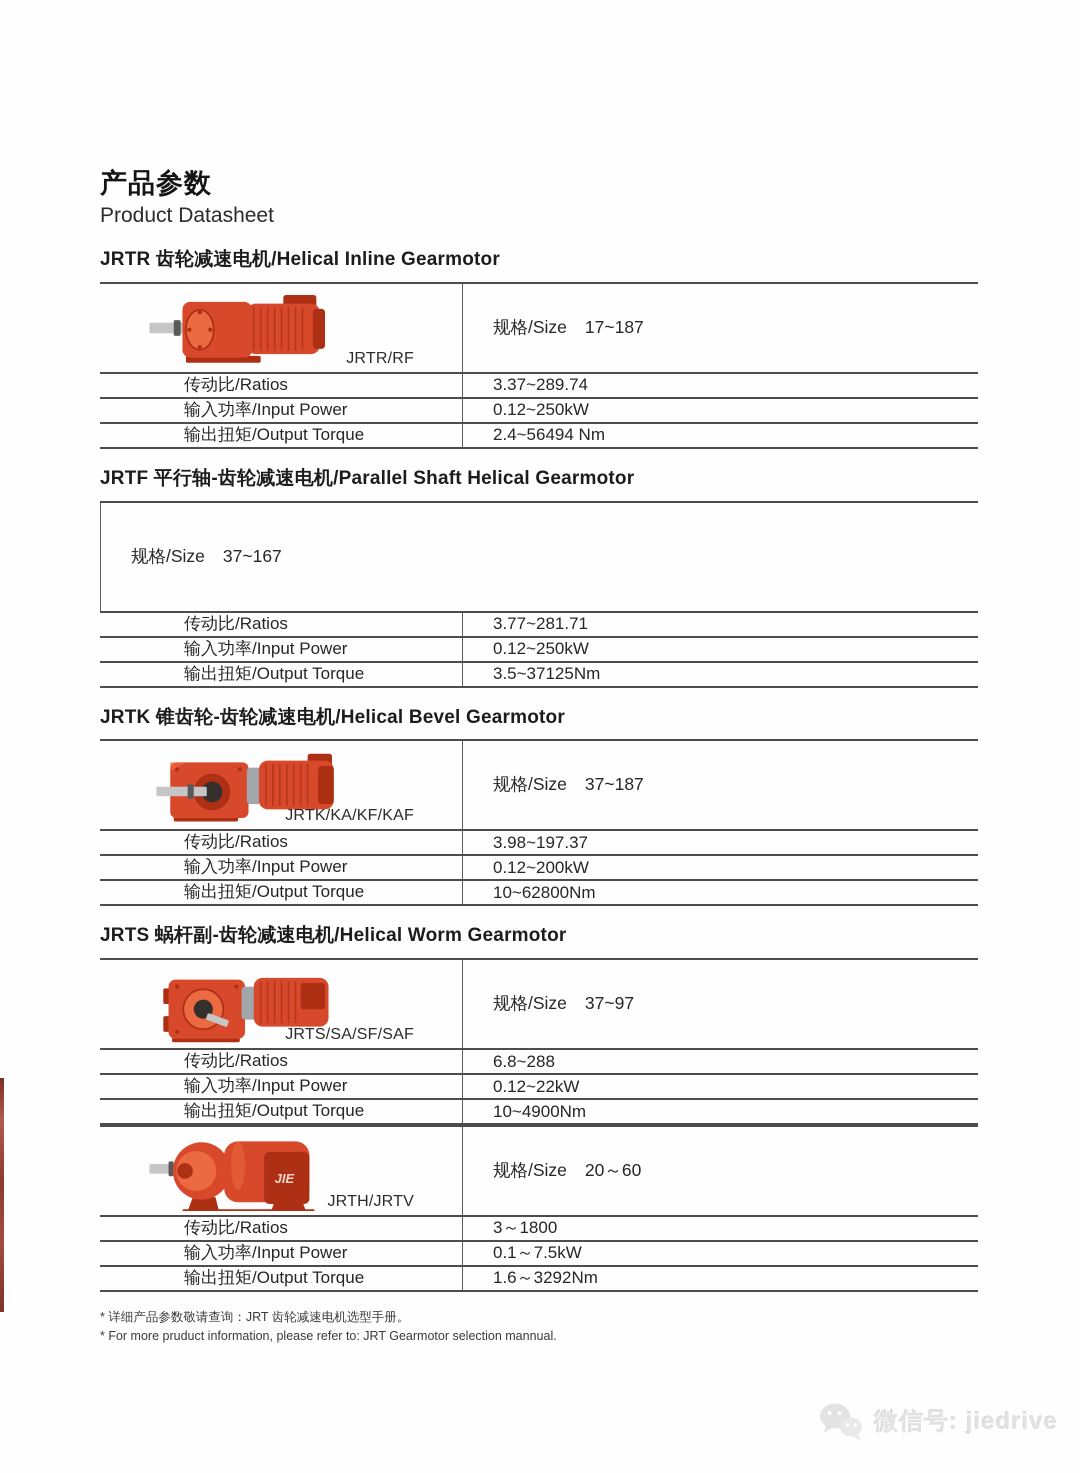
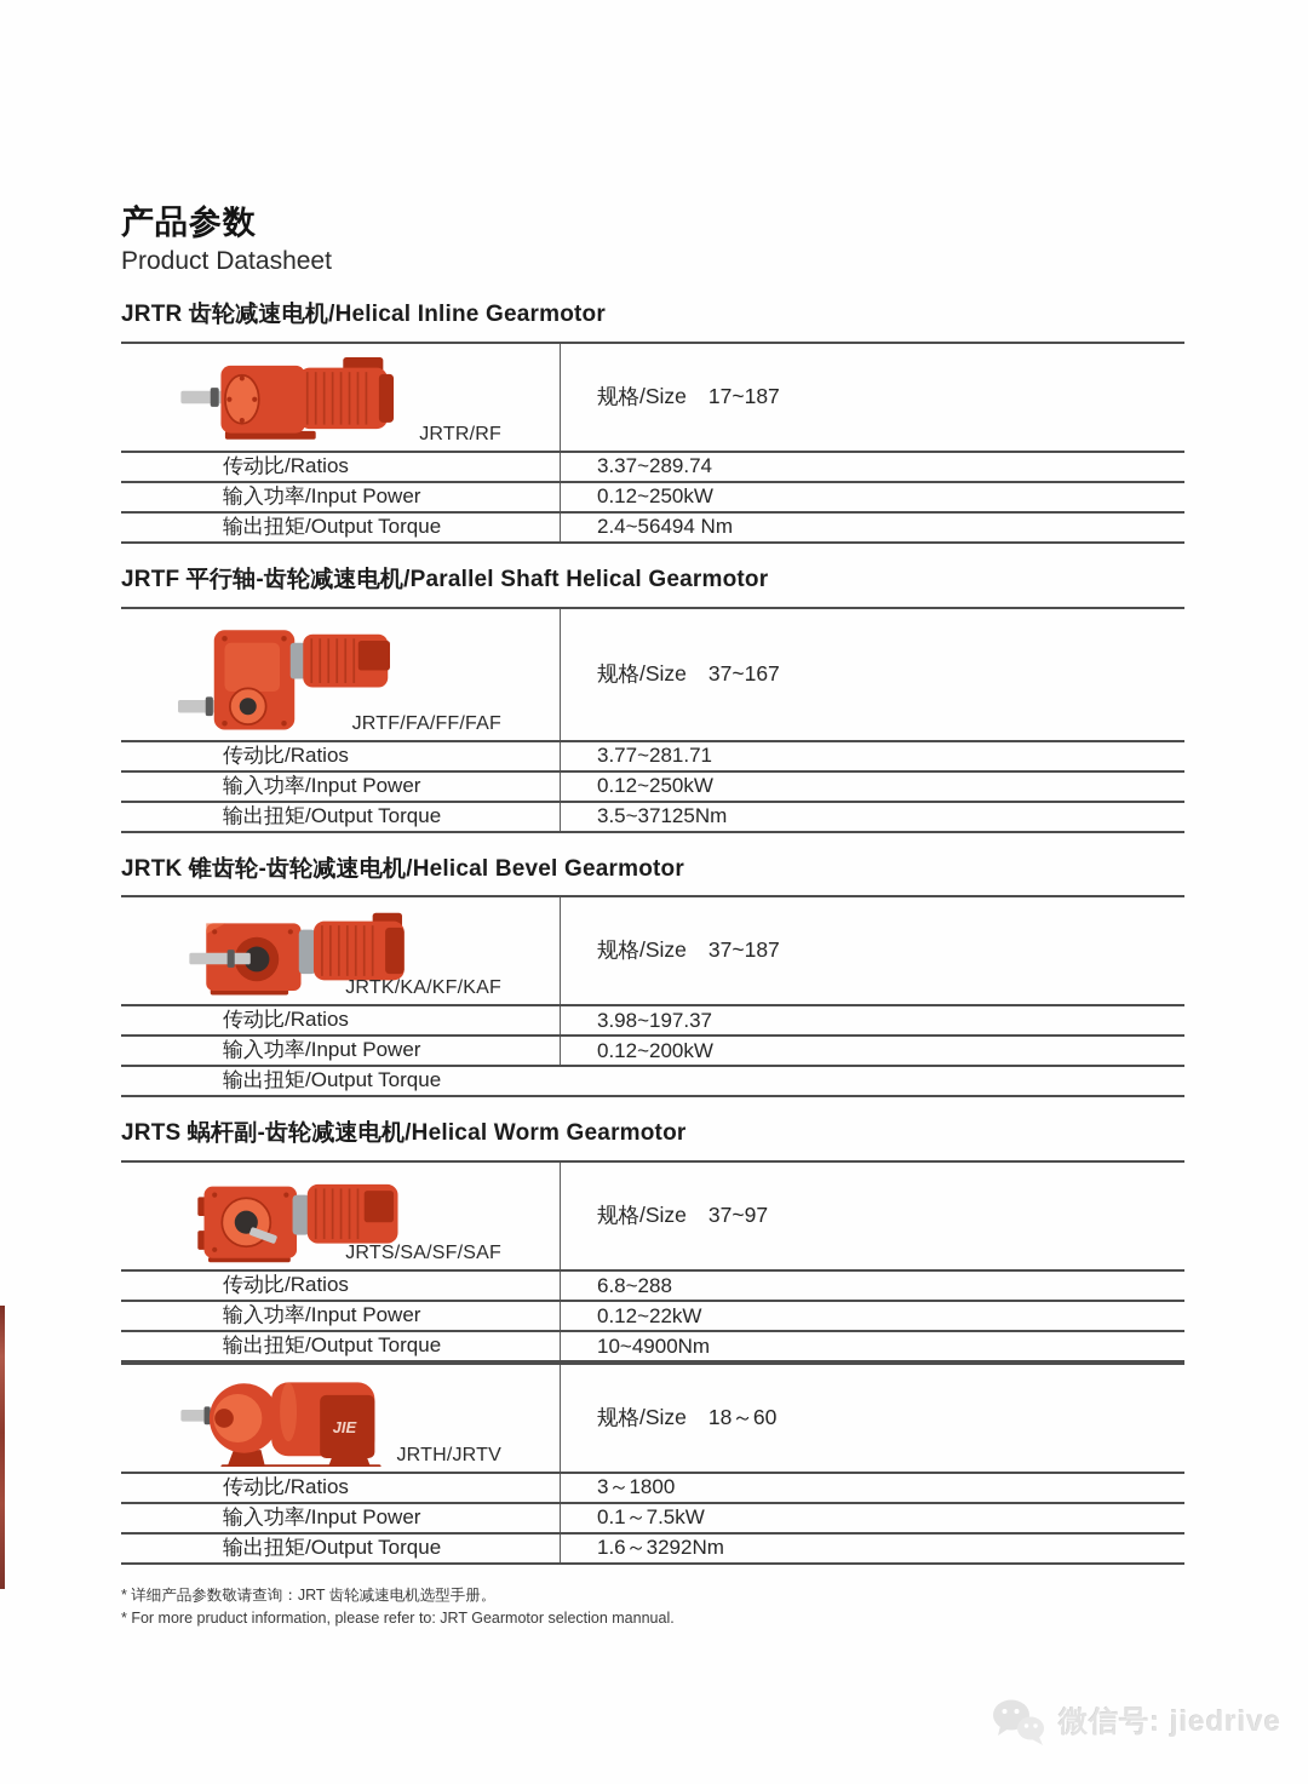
  产品参数
  Product Datasheet
  JRTR 齿轮减速电机/Helical Inline Gearmotor
  JRTR/RF
  规格/Size
  17~187
  传动比/Ratios
  3.37~289.74
  输入功率/Input Power
  0.12~250kW
  输出扭矩/Output Torque
  2.4~56494 Nm
  JRTF 平行轴-齿轮减速电机/Parallel Shaft Helical Gearmotor
+ JRTF/FA/FF/FAF
  规格/Size
  37~167
  传动比/Ratios
  3.77~281.71
  输入功率/Input Power
  0.12~250kW
  输出扭矩/Output Torque
  3.5~37125Nm
  JRTK 锥齿轮-齿轮减速电机/Helical Bevel Gearmotor
  JRTK/KA/KF/KAF
  规格/Size
  37~187
  传动比/Ratios
  3.98~197.37
  输入功率/Input Power
  0.12~200kW
  输出扭矩/Output Torque
- 10~62800Nm
  JRTS 蜗杆副-齿轮减速电机/Helical Worm Gearmotor
  JRTS/SA/SF/SAF
  规格/Size
  37~97
  传动比/Ratios
  6.8~288
  输入功率/Input Power
  0.12~22kW
  输出扭矩/Output Torque
  10~4900Nm
  JIE
  JRTH/JRTV
  规格/Size
- 20～60
+ 18～60
  传动比/Ratios
  3～1800
  输入功率/Input Power
  0.1～7.5kW
  输出扭矩/Output Torque
  1.6～3292Nm
  * 详细产品参数敬请查询：JRT 齿轮减速电机选型手册。
  * For more pruduct information, please refer to: JRT Gearmotor selection mannual.
  微信号: jiedrive
